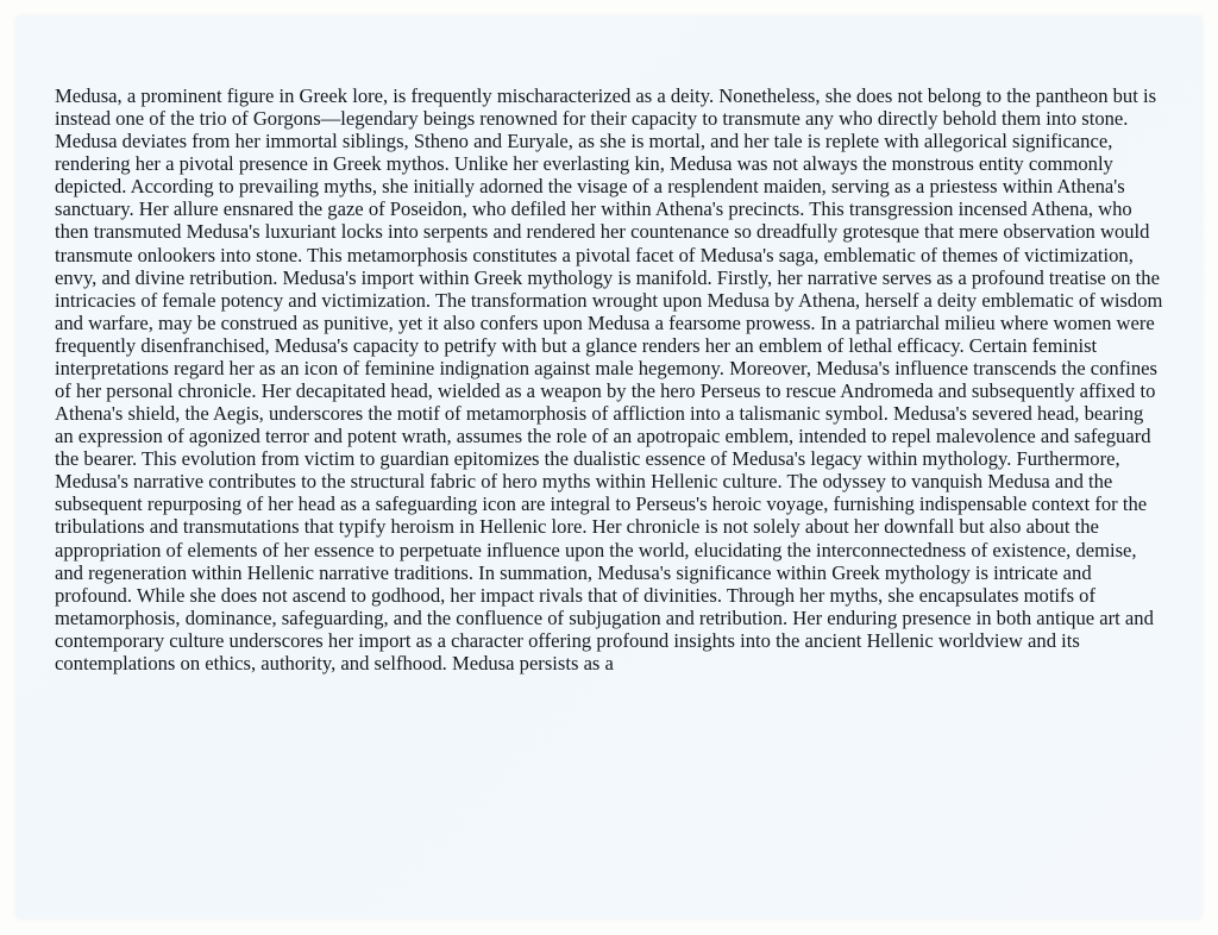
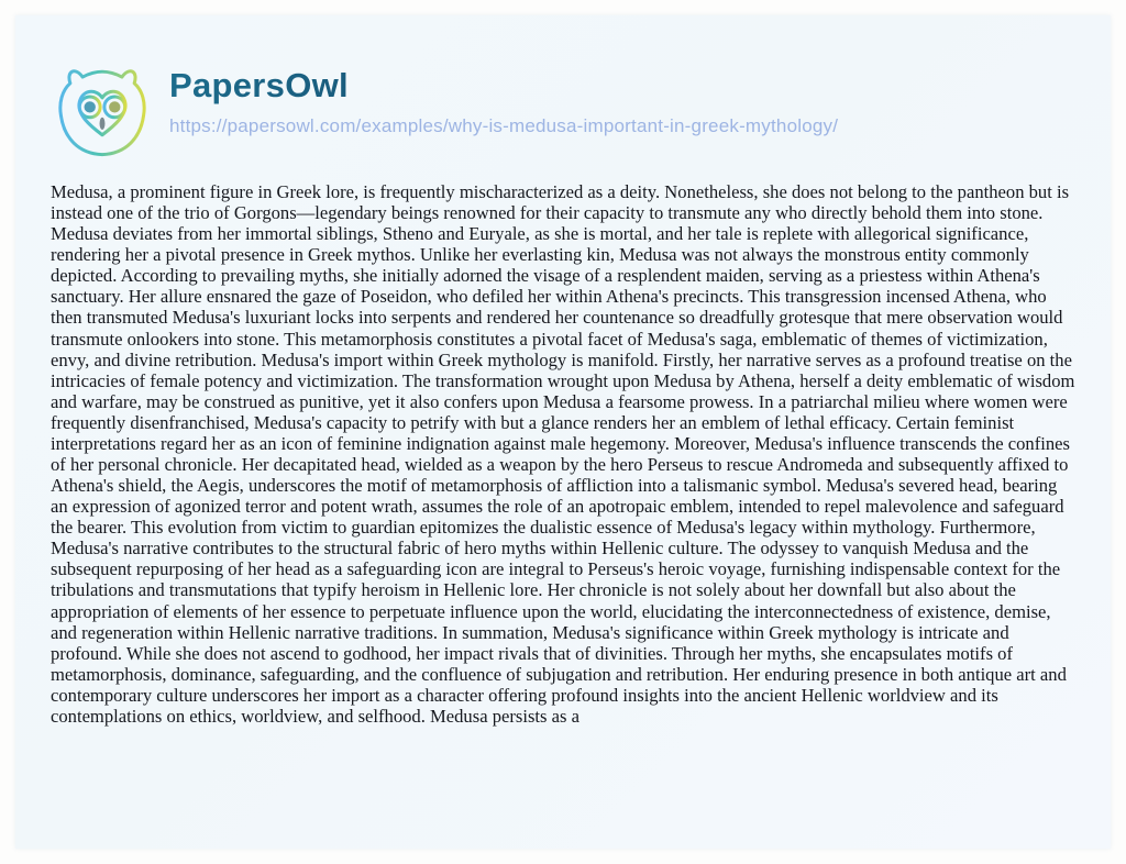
+ PapersOwl
+ https://papersowl.com/examples/why-is-medusa-important-in-greek-mythology/
- Medusa, a prominent figure in Greek lore, is frequently mischaracterized as a deity. Nonetheless, she does not belong to the pantheon but is instead one of the trio of Gorgons—legendary beings renowned for their capacity to transmute any who directly behold them into stone. Medusa deviates from her immortal siblings, Stheno and Euryale, as she is mortal, and her tale is replete with allegorical significance, rendering her a pivotal presence in Greek mythos. Unlike her everlasting kin, Medusa was not always the monstrous entity commonly depicted. According to prevailing myths, she initially adorned the visage of a resplendent maiden, serving as a priestess within Athena's sanctuary. Her allure ensnared the gaze of Poseidon, who defiled her within Athena's precincts. This transgression incensed Athena, who then transmuted Medusa's luxuriant locks into serpents and rendered her countenance so dreadfully grotesque that mere observation would transmute onlookers into stone. This metamorphosis constitutes a pivotal facet of Medusa's saga, emblematic of themes of victimization, envy, and divine retribution. Medusa's import within Greek mythology is manifold. Firstly, her narrative serves as a profound treatise on the intricacies of female potency and victimization. The transformation wrought upon Medusa by Athena, herself a deity emblematic of wisdom and warfare, may be construed as punitive, yet it also confers upon Medusa a fearsome prowess. In a patriarchal milieu where women were frequently disenfranchised, Medusa's capacity to petrify with but a glance renders her an emblem of lethal efficacy. Certain feminist interpretations regard her as an icon of feminine indignation against male hegemony. Moreover, Medusa's influence transcends the confines of her personal chronicle. Her decapitated head, wielded as a weapon by the hero Perseus to rescue Andromeda and subsequently affixed to Athena's shield, the Aegis, underscores the motif of metamorphosis of affliction into a talismanic symbol. Medusa's severed head, bearing an expression of agonized terror and potent wrath, assumes the role of an apotropaic emblem, intended to repel malevolence and safeguard the bearer. This evolution from victim to guardian epitomizes the dualistic essence of Medusa's legacy within mythology. Furthermore, Medusa's narrative contributes to the structural fabric of hero myths within Hellenic culture. The odyssey to vanquish Medusa and the subsequent repurposing of her head as a safeguarding icon are integral to Perseus's heroic voyage, furnishing indispensable context for the tribulations and transmutations that typify heroism in Hellenic lore. Her chronicle is not solely about her downfall but also about the appropriation of elements of her essence to perpetuate influence upon the world, elucidating the interconnectedness of existence, demise, and regeneration within Hellenic narrative traditions. In summation, Medusa's significance within Greek mythology is intricate and profound. While she does not ascend to godhood, her impact rivals that of divinities. Through her myths, she encapsulates motifs of metamorphosis, dominance, safeguarding, and the confluence of subjugation and retribution. Her enduring presence in both antique art and contemporary culture underscores her import as a character offering profound insights into the ancient Hellenic worldview and its contemplations on ethics, authority, and selfhood. Medusa persists as a
+ Medusa, a prominent figure in Greek lore, is frequently mischaracterized as a deity. Nonetheless, she does not belong to the pantheon but is instead one of the trio of Gorgons—legendary beings renowned for their capacity to transmute any who directly behold them into stone. Medusa deviates from her immortal siblings, Stheno and Euryale, as she is mortal, and her tale is replete with allegorical significance, rendering her a pivotal presence in Greek mythos. Unlike her everlasting kin, Medusa was not always the monstrous entity commonly depicted. According to prevailing myths, she initially adorned the visage of a resplendent maiden, serving as a priestess within Athena's sanctuary. Her allure ensnared the gaze of Poseidon, who defiled her within Athena's precincts. This transgression incensed Athena, who then transmuted Medusa's luxuriant locks into serpents and rendered her countenance so dreadfully grotesque that mere observation would transmute onlookers into stone. This metamorphosis constitutes a pivotal facet of Medusa's saga, emblematic of themes of victimization, envy, and divine retribution. Medusa's import within Greek mythology is manifold. Firstly, her narrative serves as a profound treatise on the intricacies of female potency and victimization. The transformation wrought upon Medusa by Athena, herself a deity emblematic of wisdom and warfare, may be construed as punitive, yet it also confers upon Medusa a fearsome prowess. In a patriarchal milieu where women were frequently disenfranchised, Medusa's capacity to petrify with but a glance renders her an emblem of lethal efficacy. Certain feminist interpretations regard her as an icon of feminine indignation against male hegemony. Moreover, Medusa's influence transcends the confines of her personal chronicle. Her decapitated head, wielded as a weapon by the hero Perseus to rescue Andromeda and subsequently affixed to Athena's shield, the Aegis, underscores the motif of metamorphosis of affliction into a talismanic symbol. Medusa's severed head, bearing an expression of agonized terror and potent wrath, assumes the role of an apotropaic emblem, intended to repel malevolence and safeguard the bearer. This evolution from victim to guardian epitomizes the dualistic essence of Medusa's legacy within mythology. Furthermore, Medusa's narrative contributes to the structural fabric of hero myths within Hellenic culture. The odyssey to vanquish Medusa and the subsequent repurposing of her head as a safeguarding icon are integral to Perseus's heroic voyage, furnishing indispensable context for the tribulations and transmutations that typify heroism in Hellenic lore. Her chronicle is not solely about her downfall but also about the appropriation of elements of her essence to perpetuate influence upon the world, elucidating the interconnectedness of existence, demise, and regeneration within Hellenic narrative traditions. In summation, Medusa's significance within Greek mythology is intricate and profound. While she does not ascend to godhood, her impact rivals that of divinities. Through her myths, she encapsulates motifs of metamorphosis, dominance, safeguarding, and the confluence of subjugation and retribution. Her enduring presence in both antique art and contemporary culture underscores her import as a character offering profound insights into the ancient Hellenic worldview and its contemplations on ethics, worldview, and selfhood. Medusa persists as a
